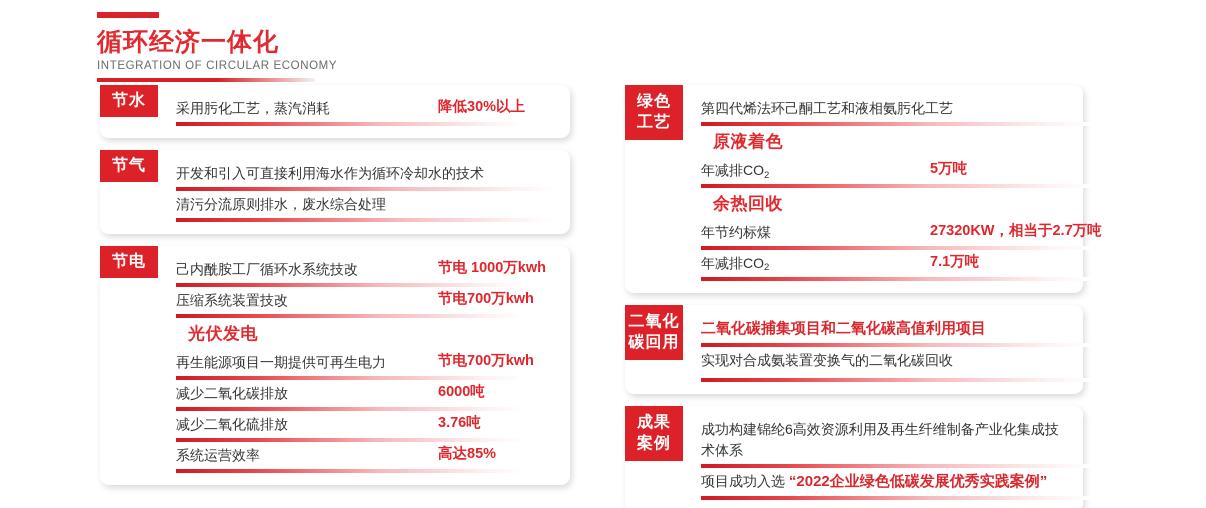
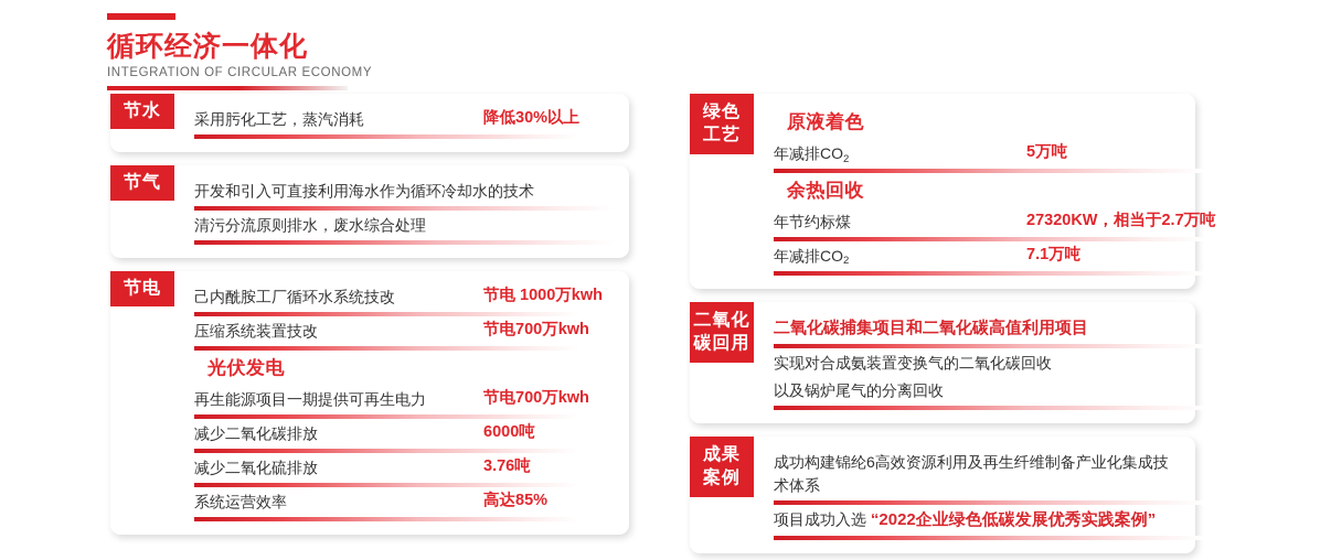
  循环经济一体化
  INTEGRATION OF CIRCULAR ECONOMY
  节水
  采用肟化工艺，蒸汽消耗
  降低30%以上
  节气
  开发和引入可直接利用海水作为循环冷却水的技术
  清污分流原则排水，废水综合处理
  节电
  己内酰胺工厂循环水系统技改
  节电 1000万kwh
  压缩系统装置技改
  节电700万kwh
  光伏发电
  再生能源项目一期提供可再生电力
  节电700万kwh
  减少二氧化碳排放
  6000吨
  减少二氧化硫排放
  3.76吨
  系统运营效率
  高达85%
  绿色
  工艺
- 第四代烯法环己酮工艺和液相氨肟化工艺
  原液着色
  年减排CO2
  5万吨
  余热回收
  年节约标煤
  27320KW，相当于2.7万吨
  年减排CO2
  7.1万吨
  二氧化
  碳回用
  二氧化碳捕集项目和二氧化碳高值利用项目
  实现对合成氨装置变换气的二氧化碳回收
+ 以及锅炉尾气的分离回收
  成果
  案例
  成功构建锦纶6高效资源利用及再生纤维制备产业化集成技术体系
  项目成功入选 “2022企业绿色低碳发展优秀实践案例”
